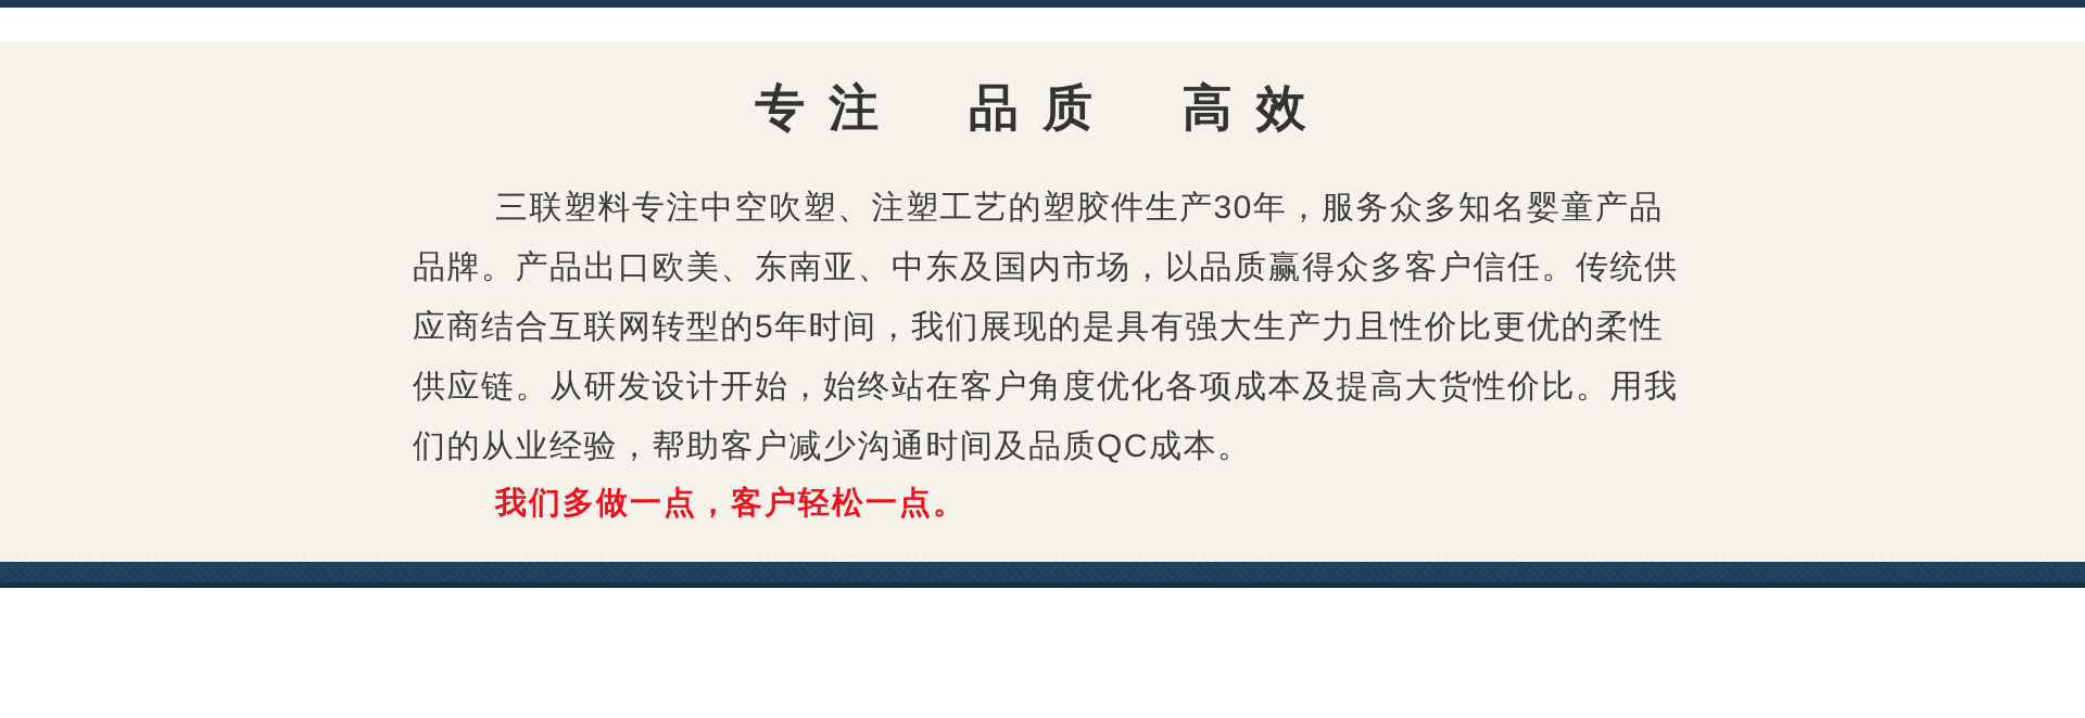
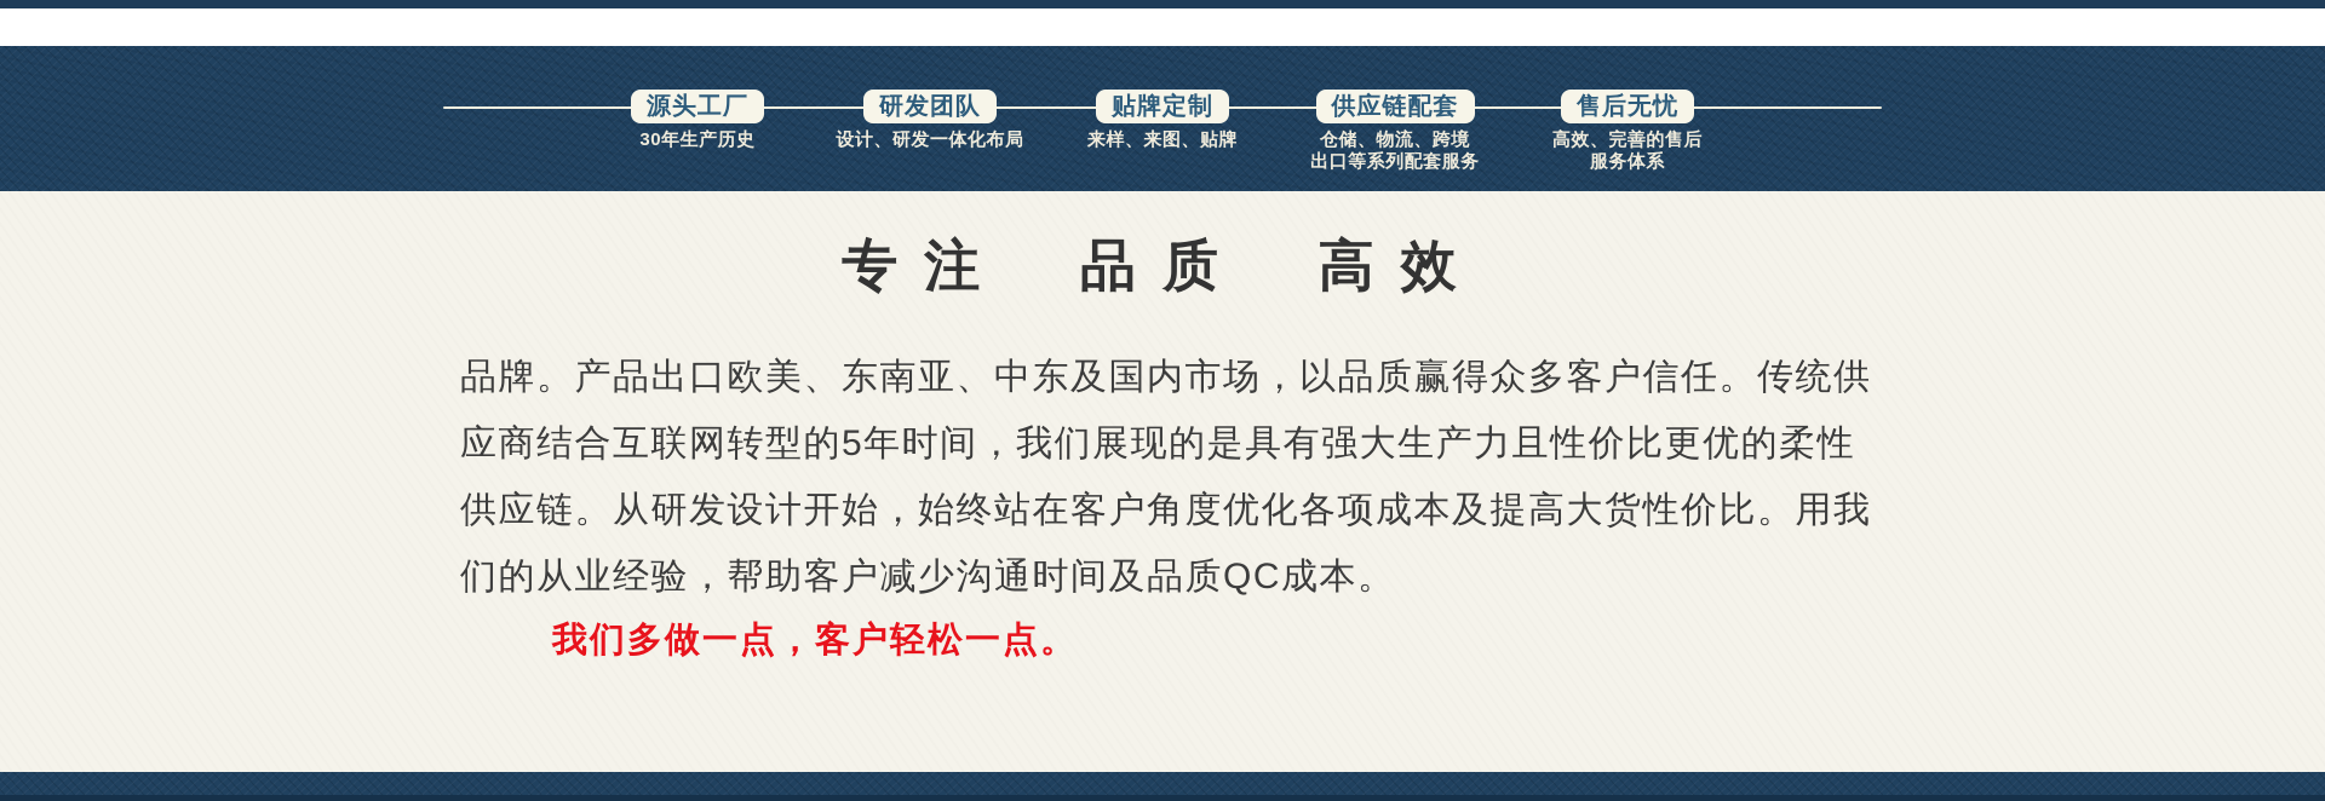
+ 源头工厂
+ 30年生产历史
+ 研发团队
+ 设计、研发一体化布局
+ 贴牌定制
+ 来样、来图、贴牌
+ 供应链配套
+ 仓储、物流、跨境
+ 出口等系列配套服务
+ 售后无忧
+ 高效、完善的售后
+ 服务体系
  专注 品质 高效
- 三联塑料专注中空吹塑、注塑工艺的塑胶件生产30年，服务众多知名婴童产品
  品牌。产品出口欧美、东南亚、中东及国内市场，以品质赢得众多客户信任。传统供
  应商结合互联网转型的5年时间，我们展现的是具有强大生产力且性价比更优的柔性
  供应链。从研发设计开始，始终站在客户角度优化各项成本及提高大货性价比。用我
  们的从业经验，帮助客户减少沟通时间及品质QC成本。
  我们多做一点，客户轻松一点。
